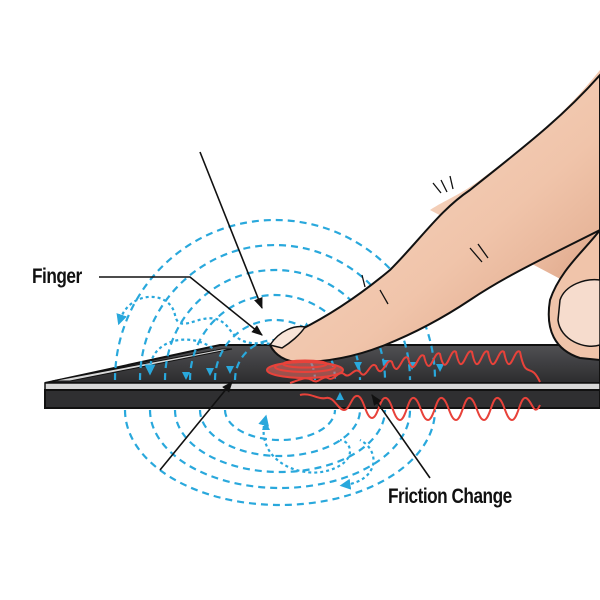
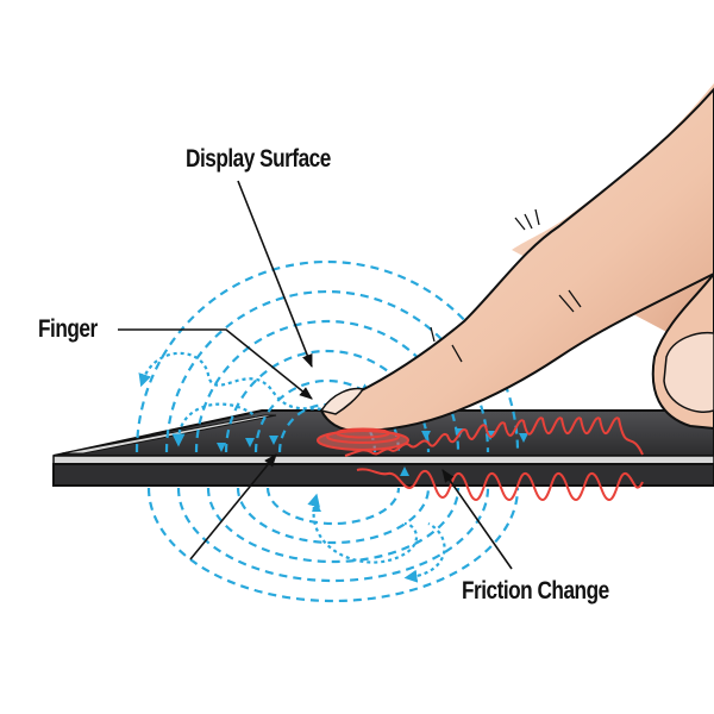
+ Display Surface
  Finger
  Friction Change
